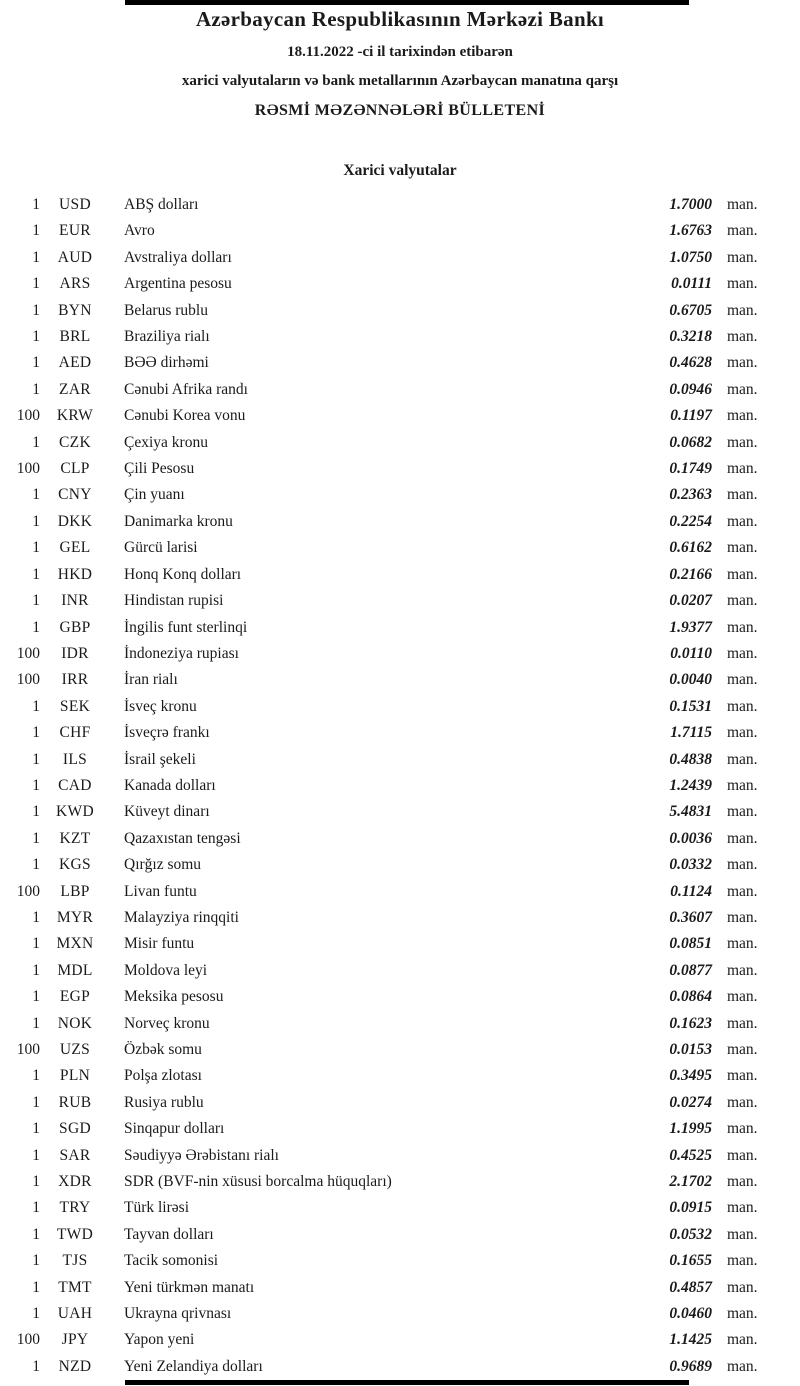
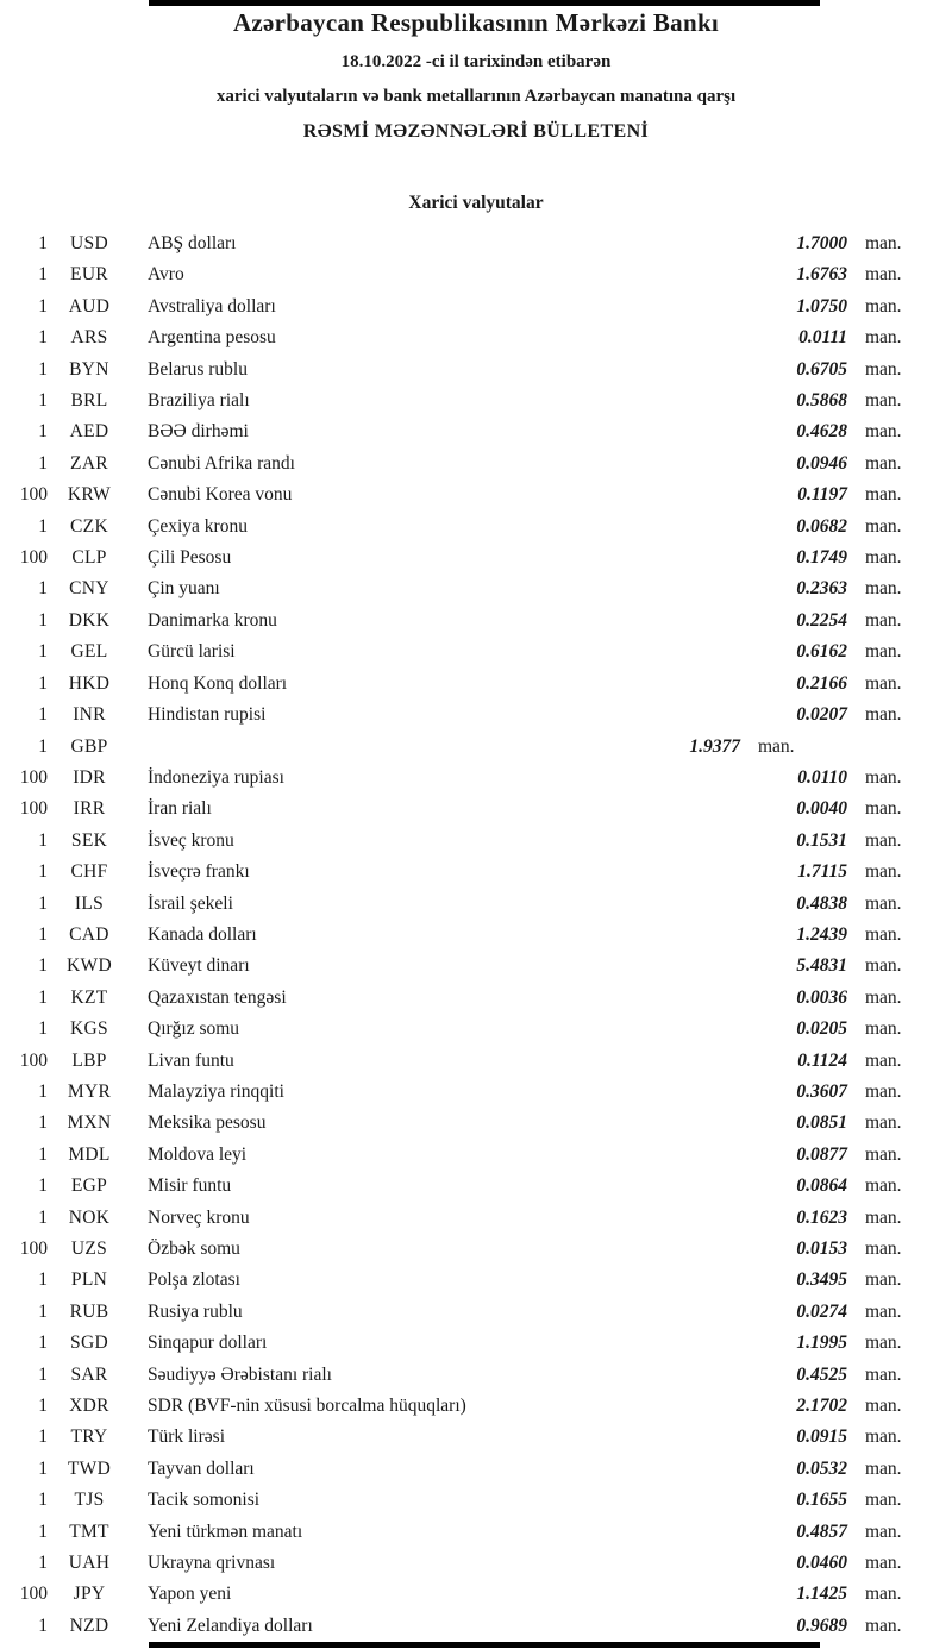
  Azərbaycan Respublikasının Mərkəzi Bankı
- 18.11.2022 -ci il tarixindən etibarən
+ 18.10.2022 -ci il tarixindən etibarən
  xarici valyutaların və bank metallarının Azərbaycan manatına qarşı
  RƏSMİ MƏZƏNNƏLƏRİ BÜLLETENİ
  Xarici valyutalar
  1
  USD
  ABŞ dolları
  1.7000
  man.
  1
  EUR
  Avro
  1.6763
  man.
  1
  AUD
  Avstraliya dolları
  1.0750
  man.
  1
  ARS
  Argentina pesosu
  0.0111
  man.
  1
  BYN
  Belarus rublu
  0.6705
  man.
  1
  BRL
  Braziliya rialı
- 0.3218
+ 0.5868
  man.
  1
  AED
  BƏƏ dirhəmi
  0.4628
  man.
  1
  ZAR
  Cənubi Afrika randı
  0.0946
  man.
  100
  KRW
  Cənubi Korea vonu
  0.1197
  man.
  1
  CZK
  Çexiya kronu
  0.0682
  man.
  100
  CLP
  Çili Pesosu
  0.1749
  man.
  1
  CNY
  Çin yuanı
  0.2363
  man.
  1
  DKK
  Danimarka kronu
  0.2254
  man.
  1
  GEL
  Gürcü larisi
  0.6162
  man.
  1
  HKD
  Honq Konq dolları
  0.2166
  man.
  1
  INR
  Hindistan rupisi
  0.0207
  man.
  1
  GBP
- İngilis funt sterlinqi
  1.9377
  man.
  100
  IDR
  İndoneziya rupiası
  0.0110
  man.
  100
  IRR
  İran rialı
  0.0040
  man.
  1
  SEK
  İsveç kronu
  0.1531
  man.
  1
  CHF
  İsveçrə frankı
  1.7115
  man.
  1
  ILS
  İsrail şekeli
  0.4838
  man.
  1
  CAD
  Kanada dolları
  1.2439
  man.
  1
  KWD
  Küveyt dinarı
  5.4831
  man.
  1
  KZT
  Qazaxıstan tengəsi
  0.0036
  man.
  1
  KGS
  Qırğız somu
- 0.0332
+ 0.0205
  man.
  100
  LBP
  Livan funtu
  0.1124
  man.
  1
  MYR
  Malayziya rinqqiti
  0.3607
  man.
  1
  MXN
- Misir funtu
+ Meksika pesosu
  0.0851
  man.
  1
  MDL
  Moldova leyi
  0.0877
  man.
  1
  EGP
- Meksika pesosu
+ Misir funtu
  0.0864
  man.
  1
  NOK
  Norveç kronu
  0.1623
  man.
  100
  UZS
  Özbək somu
  0.0153
  man.
  1
  PLN
  Polşa zlotası
  0.3495
  man.
  1
  RUB
  Rusiya rublu
  0.0274
  man.
  1
  SGD
  Sinqapur dolları
  1.1995
  man.
  1
  SAR
  Səudiyyə Ərəbistanı rialı
  0.4525
  man.
  1
  XDR
  SDR (BVF-nin xüsusi borcalma hüquqları)
  2.1702
  man.
  1
  TRY
  Türk lirəsi
  0.0915
  man.
  1
  TWD
  Tayvan dolları
  0.0532
  man.
  1
  TJS
  Tacik somonisi
  0.1655
  man.
  1
  TMT
  Yeni türkmən manatı
  0.4857
  man.
  1
  UAH
  Ukrayna qrivnası
  0.0460
  man.
  100
  JPY
  Yapon yeni
  1.1425
  man.
  1
  NZD
  Yeni Zelandiya dolları
  0.9689
  man.
